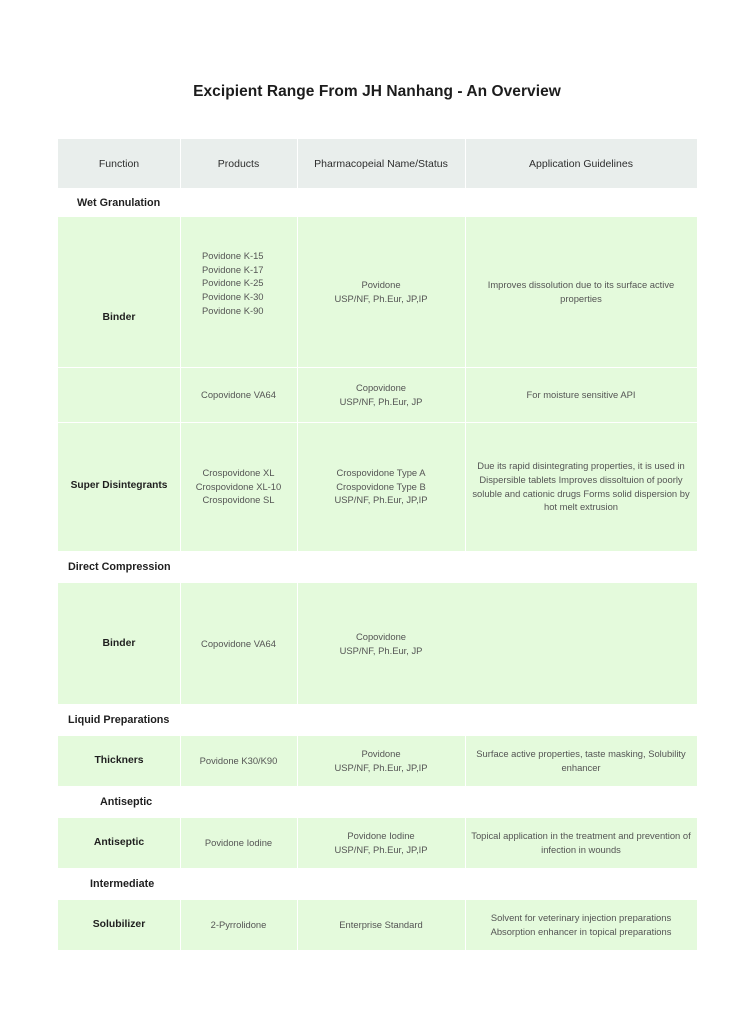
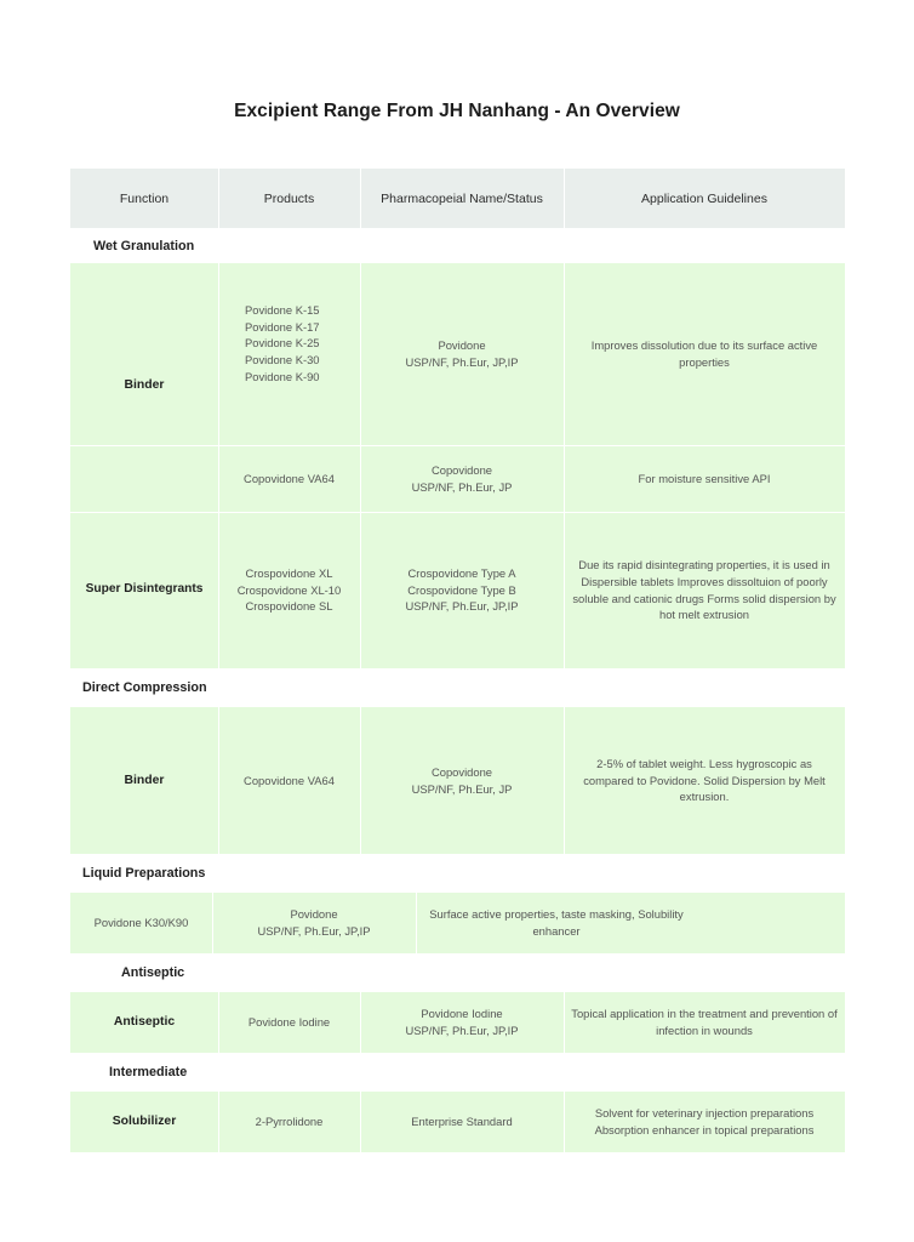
  Excipient Range From JH Nanhang - An Overview
  Function
  Products
  Pharmacopeial Name/Status
  Application Guidelines
  Wet Granulation
  Binder
  Povidone K-15
  Povidone K-17
  Povidone K-25
  Povidone K-30
  Povidone K-90
  Povidone
  USP/NF, Ph.Eur, JP,IP
  Improves dissolution due to its surface active properties
  Copovidone VA64
  Copovidone
  USP/NF, Ph.Eur, JP
  For moisture sensitive API
  Super Disintegrants
  Crospovidone XL
  Crospovidone XL-10
  Crospovidone SL
  Crospovidone Type A
  Crospovidone Type B
  USP/NF, Ph.Eur, JP,IP
  Due its rapid disintegrating properties, it is used in Dispersible tablets Improves dissoltuion of poorly soluble and cationic drugs Forms solid dispersion by hot melt extrusion
  Direct Compression
  Binder
  Copovidone VA64
  Copovidone
  USP/NF, Ph.Eur, JP
+ 2-5% of tablet weight. Less hygroscopic as compared to Povidone. Solid Dispersion by Melt extrusion.
  Liquid Preparations
- Thickners
  Povidone K30/K90
  Povidone
  USP/NF, Ph.Eur, JP,IP
  Surface active properties, taste masking, Solubility enhancer
  Antiseptic
  Antiseptic
  Povidone Iodine
  Povidone Iodine
  USP/NF, Ph.Eur, JP,IP
  Topical application in the treatment and prevention of infection in wounds
  Intermediate
  Solubilizer
  2-Pyrrolidone
  Enterprise Standard
  Solvent for veterinary injection preparations Absorption enhancer in topical preparations
